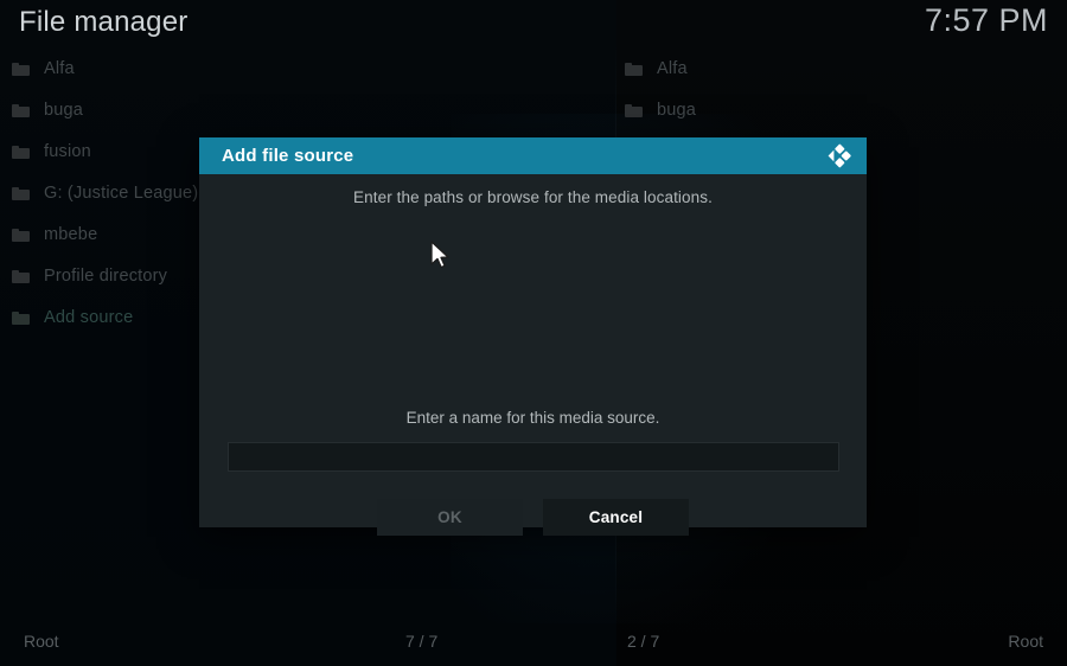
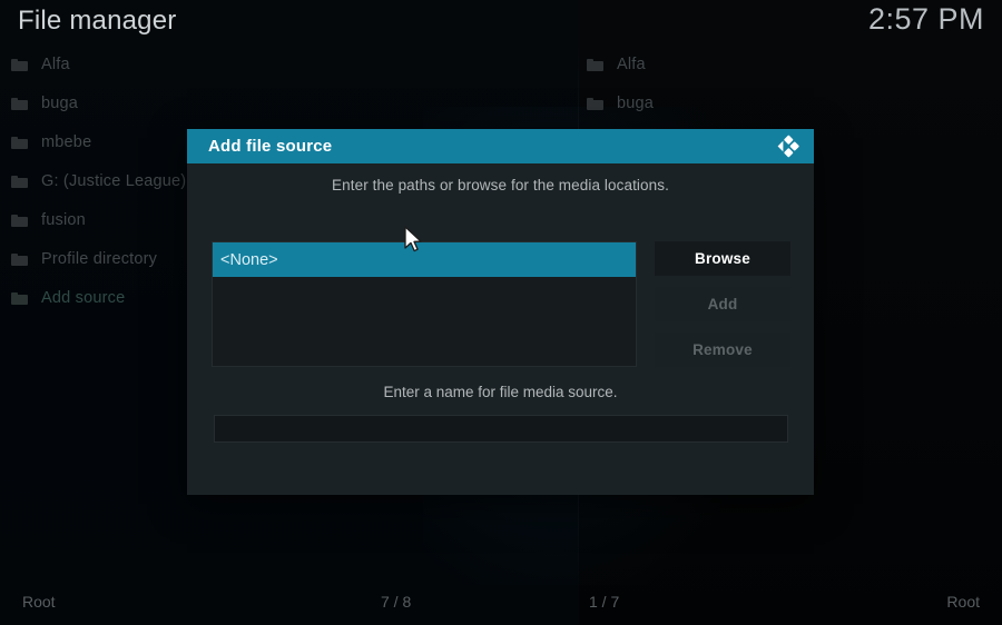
  File manager
- 7:57 PM
+ 2:57 PM
  Alfa
  buga
- fusion
+ mbebe
  G: (Justice League)
- mbebe
+ fusion
  Profile directory
  Add source
  Alfa
  buga
  Root
- 7 / 7
+ 7 / 8
- 2 / 7
+ 1 / 7
  Root
  Add file source
  Enter the paths or browse for the media locations.
+ <None>
+ Browse
+ Add
+ Remove
- Enter a name for this media source.
+ Enter a name for file media source.
- OK
- Cancel
